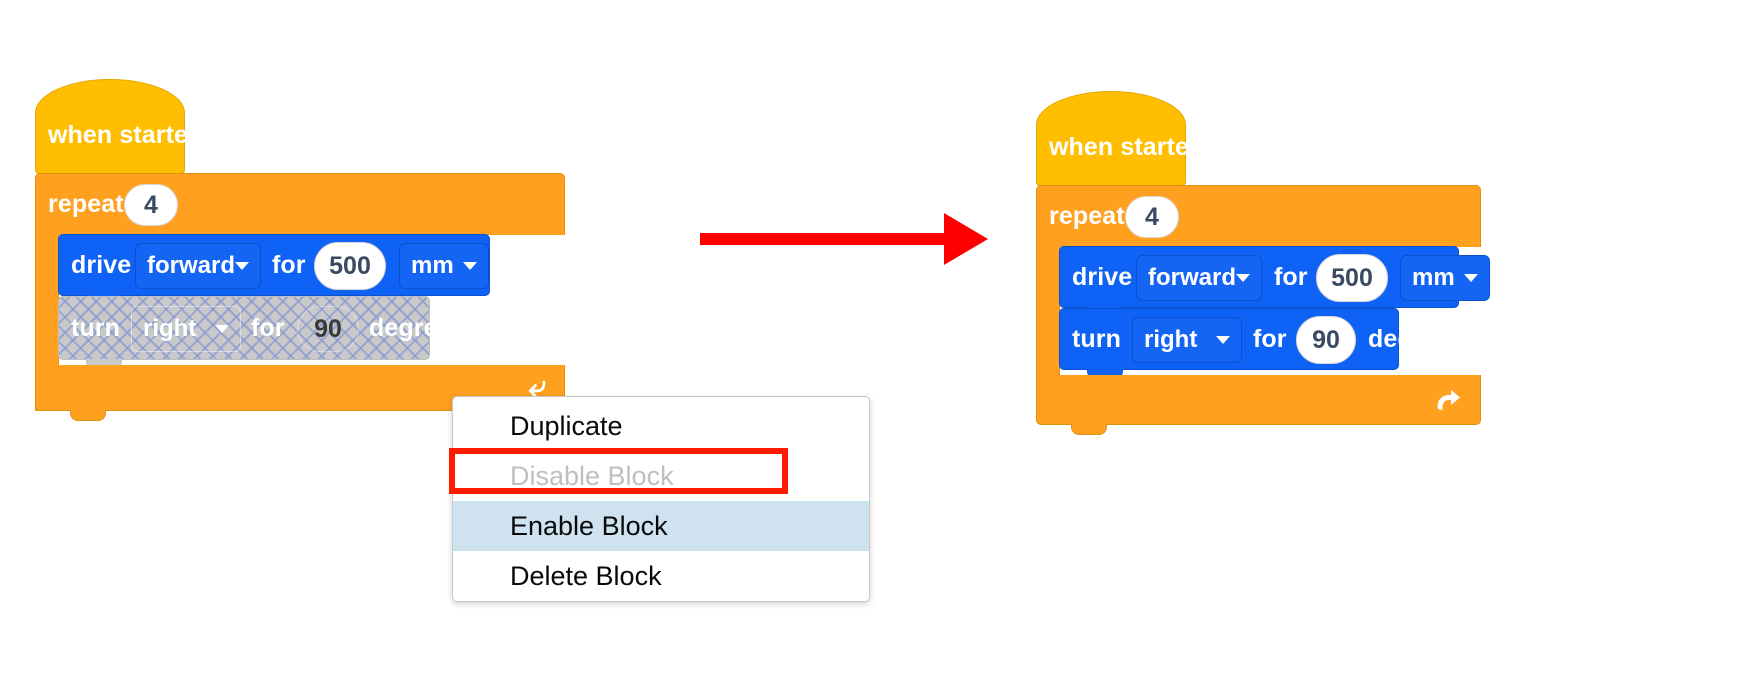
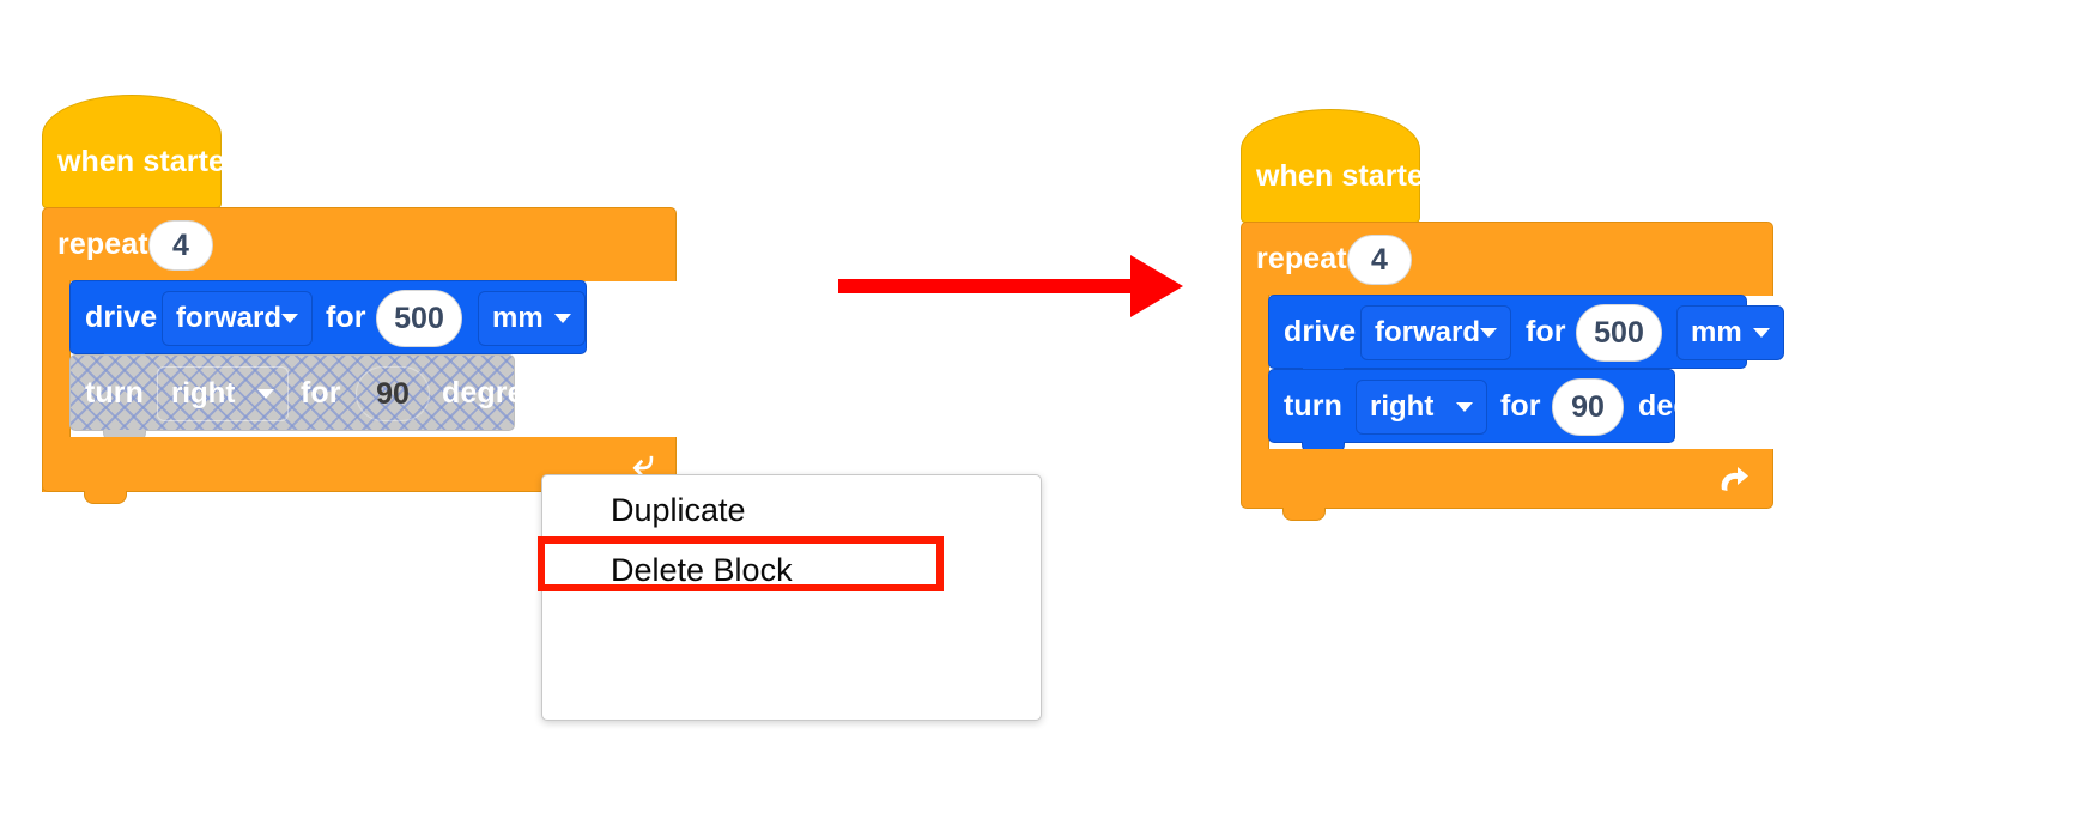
  when started
  repeat
  4
  drive
  forward
  for
  500
  mm
  turn
  right
  for
  90
  degrees
  ⤶
  when started
  repeat
  4
  drive
  forward
  for
  500
  mm
  turn
  right
  for
  90
  degrees
  Duplicate
- Disable Block
- Enable Block
  Delete Block
